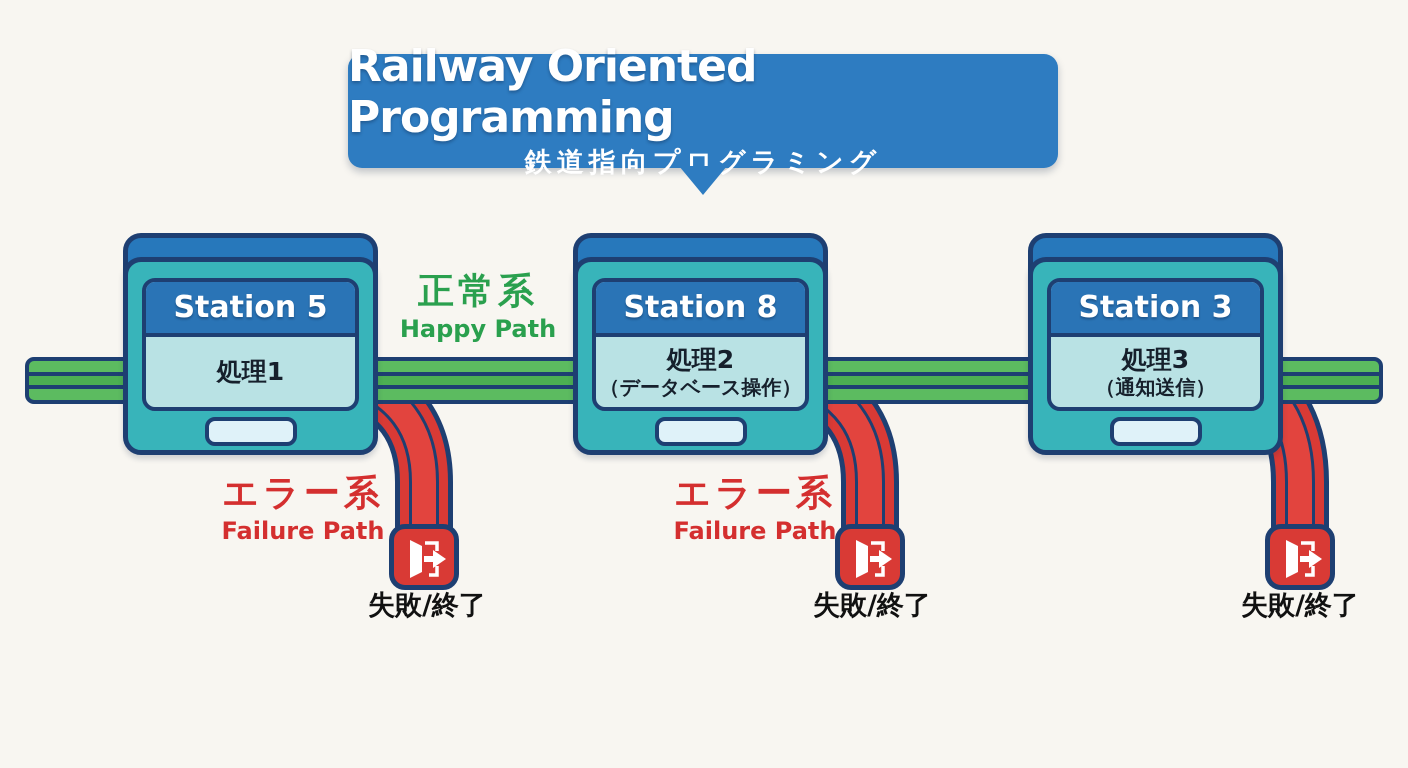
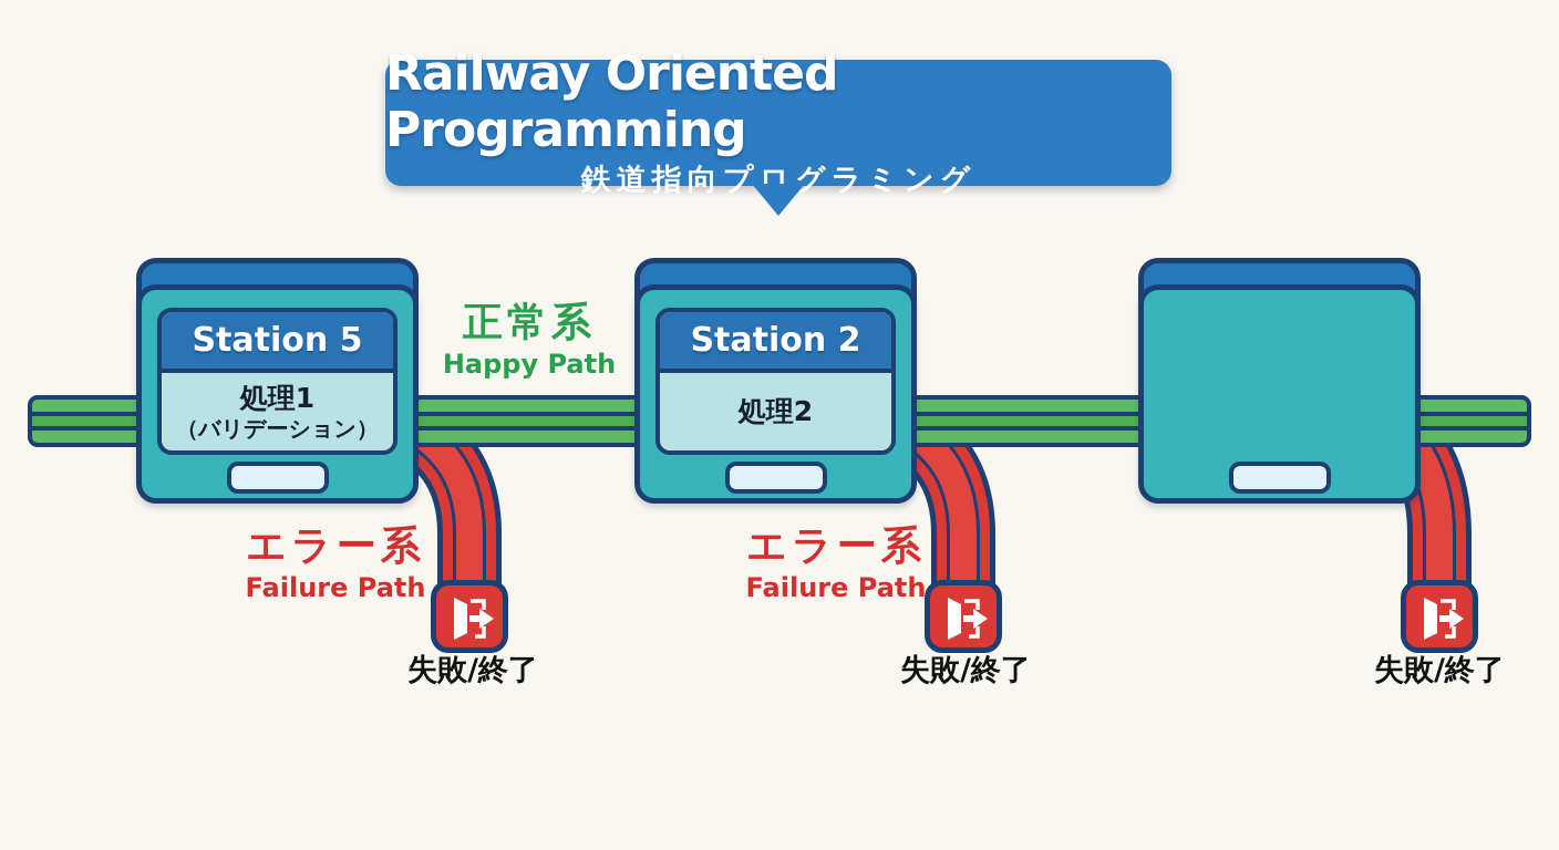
  Railway Oriented Programming
  鉄道指向プログラミング
  Station 5
  処理1
+ （バリデーション）
- Station 8
+ Station 2
  処理2
- （データベース操作）
- Station 3
- 処理3
- （通知送信）
  正常系
  Happy Path
  エラー系
  Failure Path
  エラー系
  Failure Path
  失敗/終了
  失敗/終了
  失敗/終了
